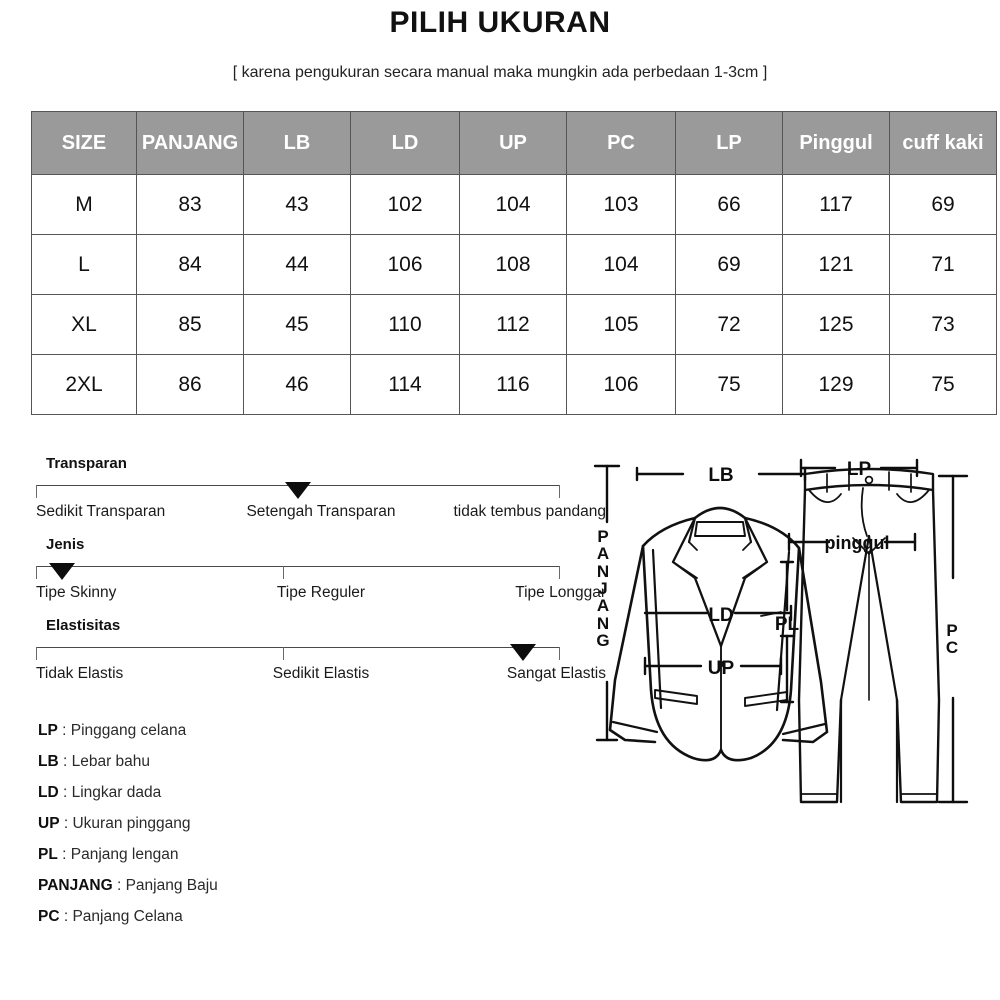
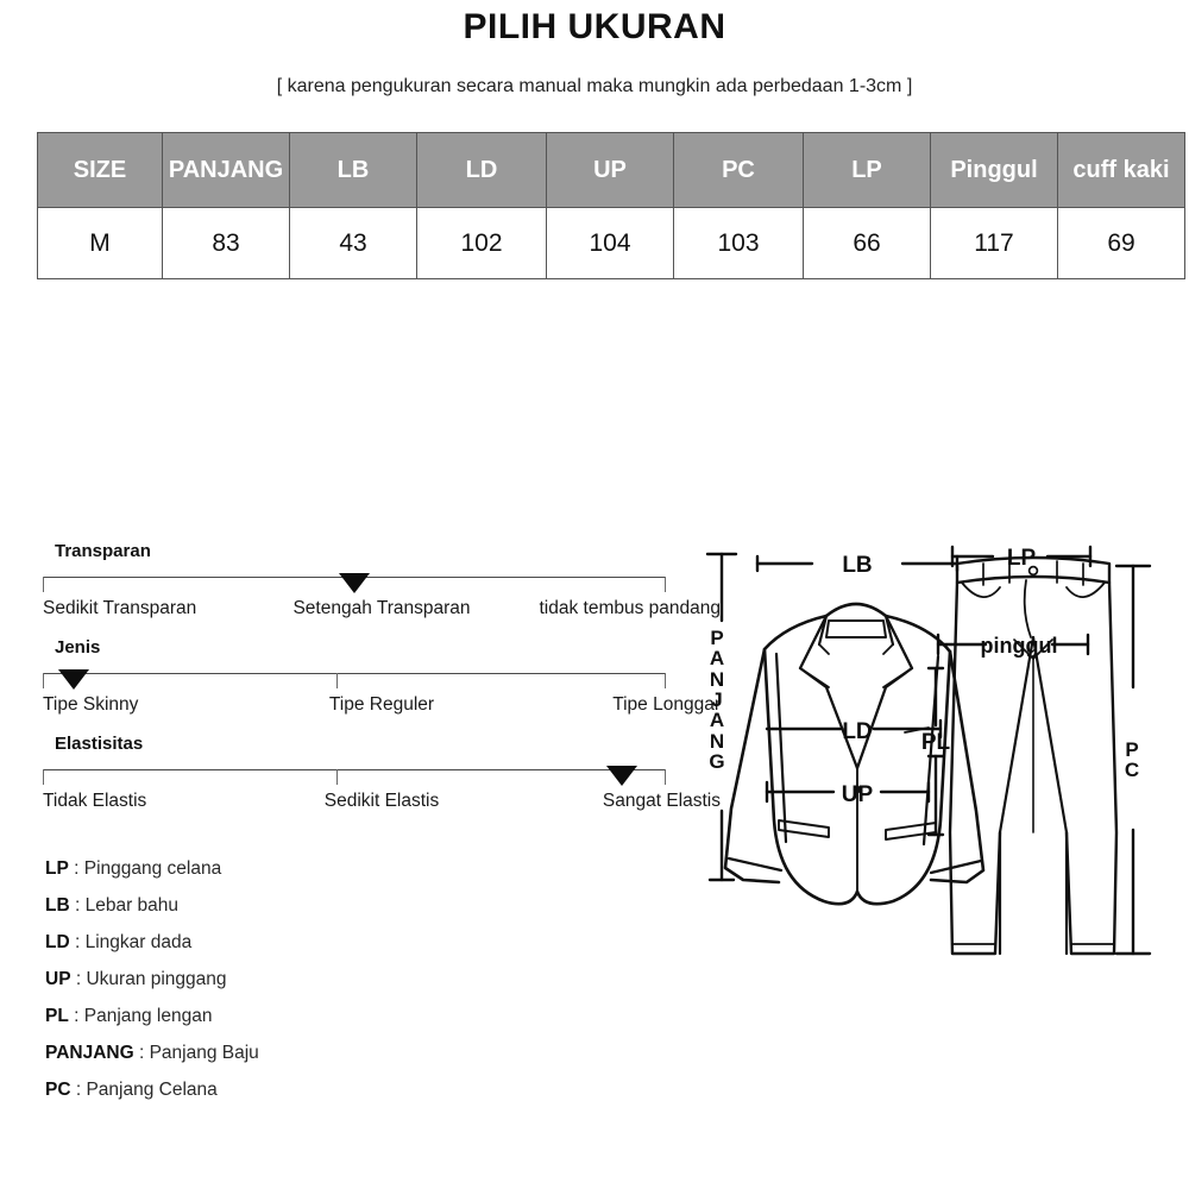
  PILIH UKURAN
  [ karena pengukuran secara manual maka mungkin ada perbedaan 1-3cm ]
  SIZE	PANJANG	LB	LD	UP	PC	LP	Pinggul	cuff kaki
  M	83	43	102	104	103	66	117	69
- L	84	44	106	108	104	69	121	71
- XL	85	45	110	112	105	72	125	73
- 2XL	86	46	114	116	106	75	129	75
  Transparan
  Sedikit Transparan
  Setengah Transparan
  tidak tembus pandang
  Jenis
  Tipe Skinny
  Tipe Reguler
  Tipe Longgar
  Elastisitas
  Tidak Elastis
  Sedikit Elastis
  Sangat Elastis
  LP : Pinggang celana
  LB : Lebar bahu
  LD : Lingkar dada
  UP : Ukuran pinggang
  PL : Panjang lengan
  PANJANG : Panjang Baju
  PC : Panjang Celana
  LB
  LD
  UP
  PL
  LP
  pinggul
  P
  A
  N
  J
  A
  N
  G
  P
  C
